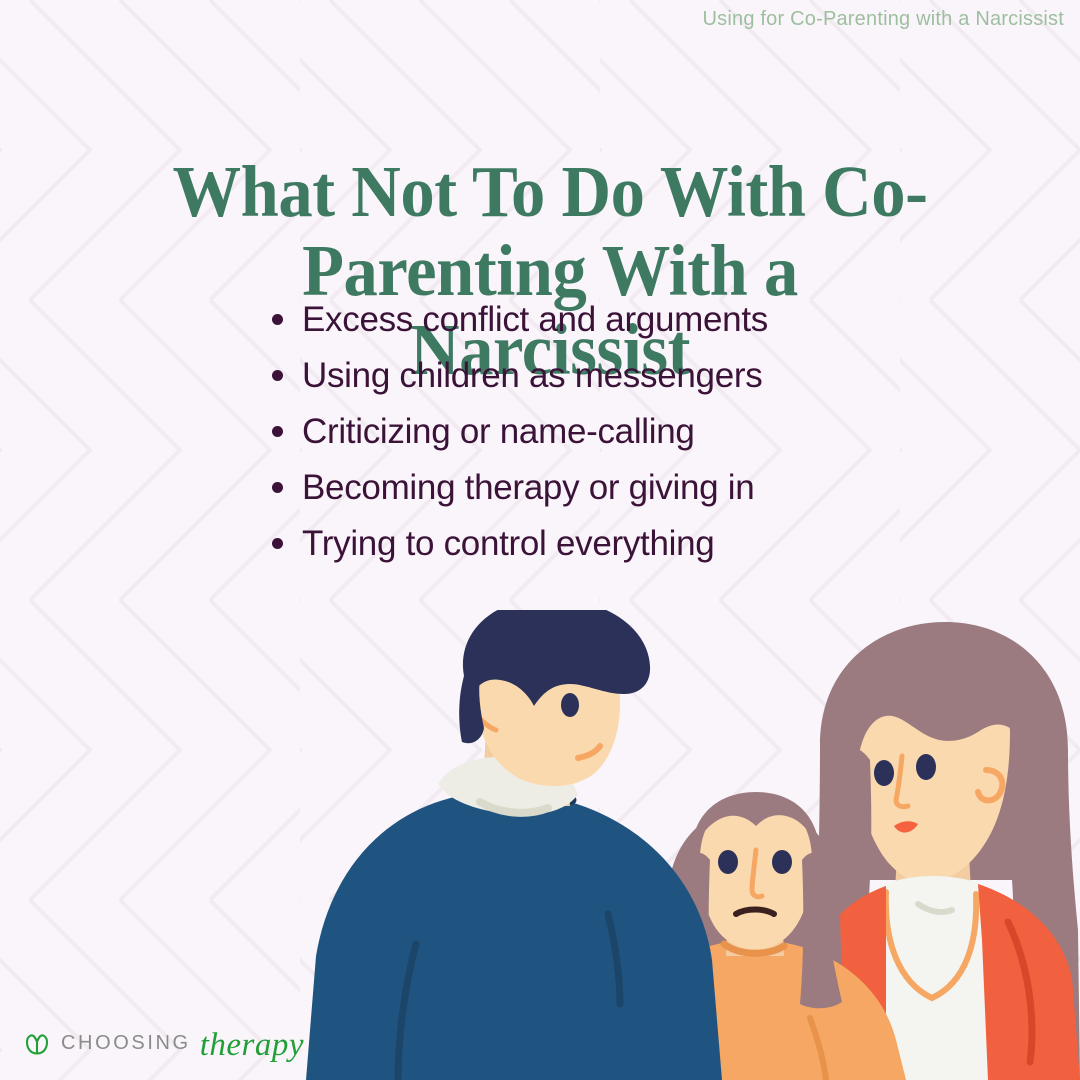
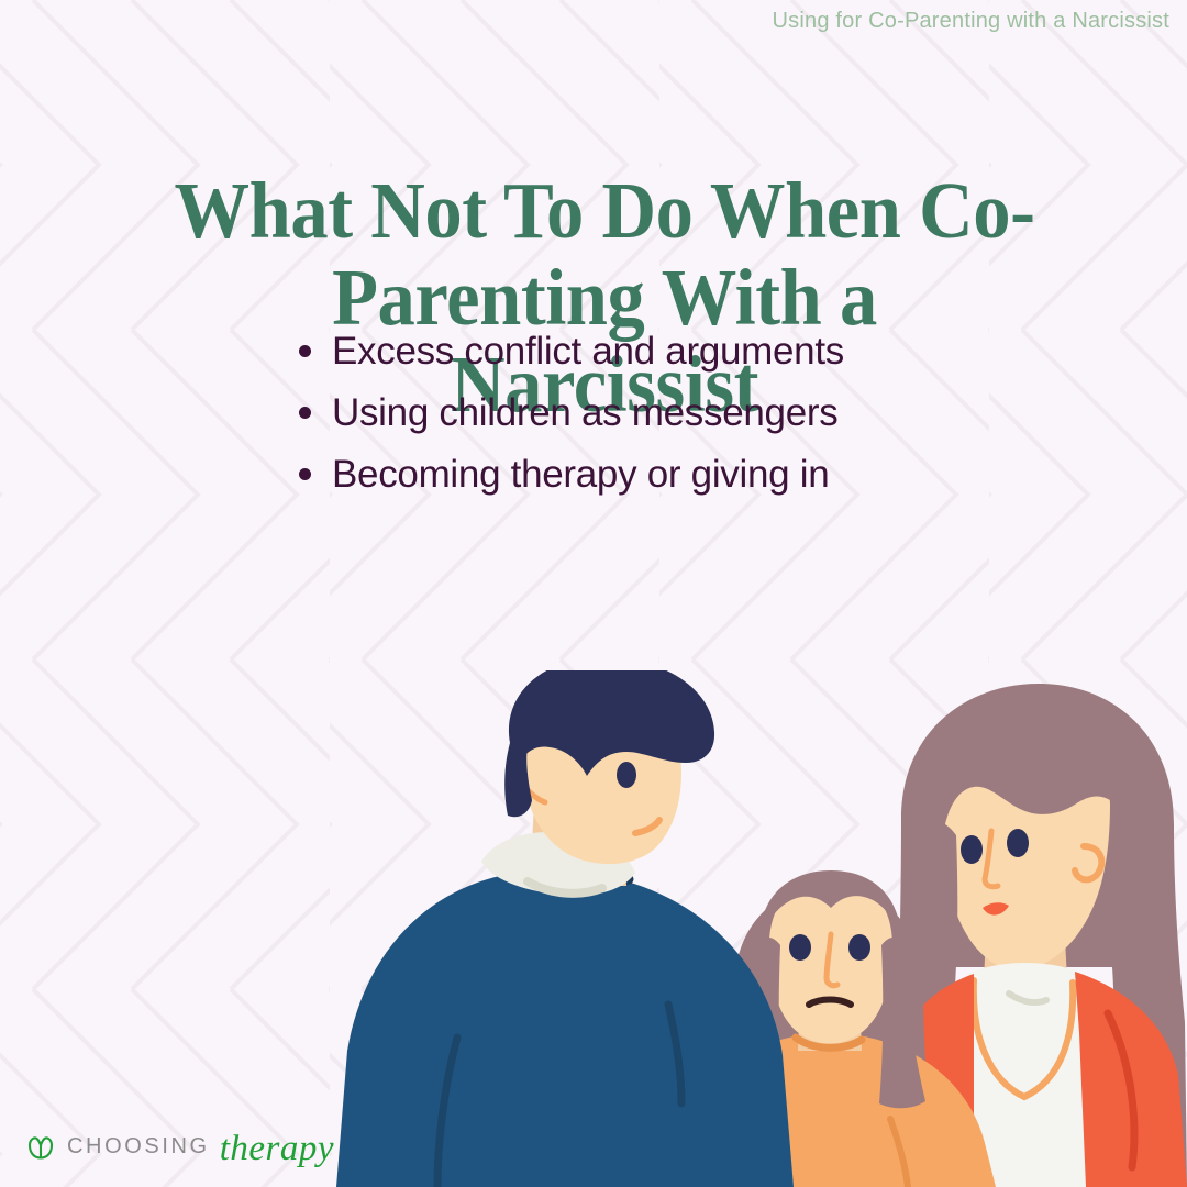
  Using for Co-Parenting with a Narcissist
- What Not To Do With Co-Parenting With a Narcissist
+ What Not To Do When Co-Parenting With a Narcissist
  Excess conflict and arguments
  Using children as messengers
- Criticizing or name-calling
  Becoming therapy or giving in
- Trying to control everything
  CHOOSING
  therapy
